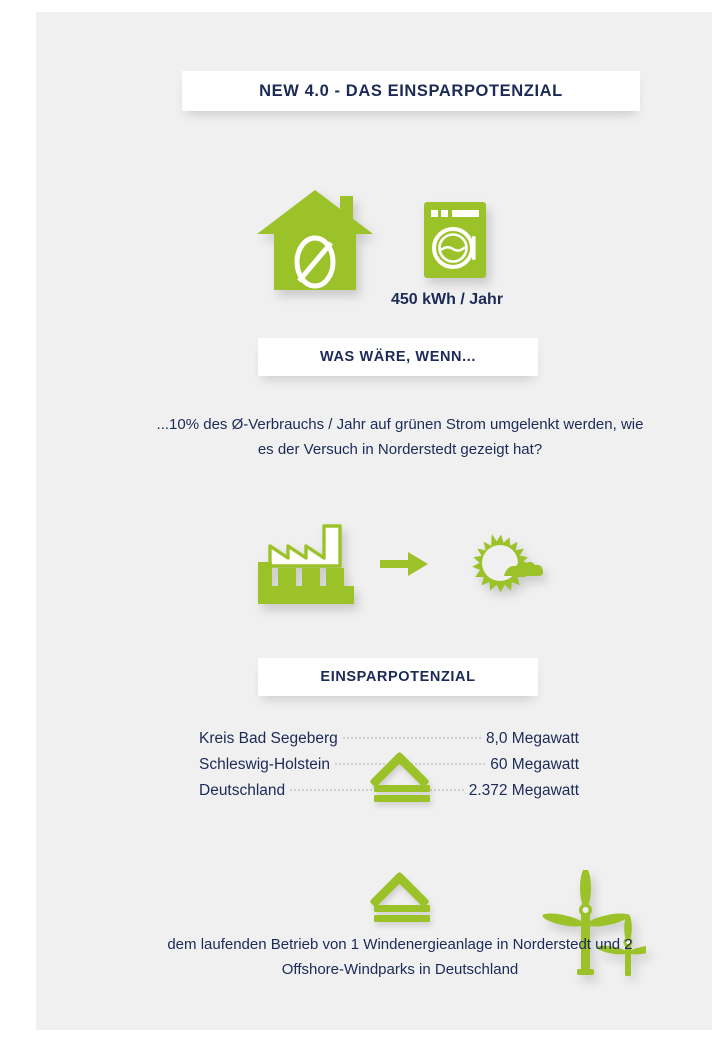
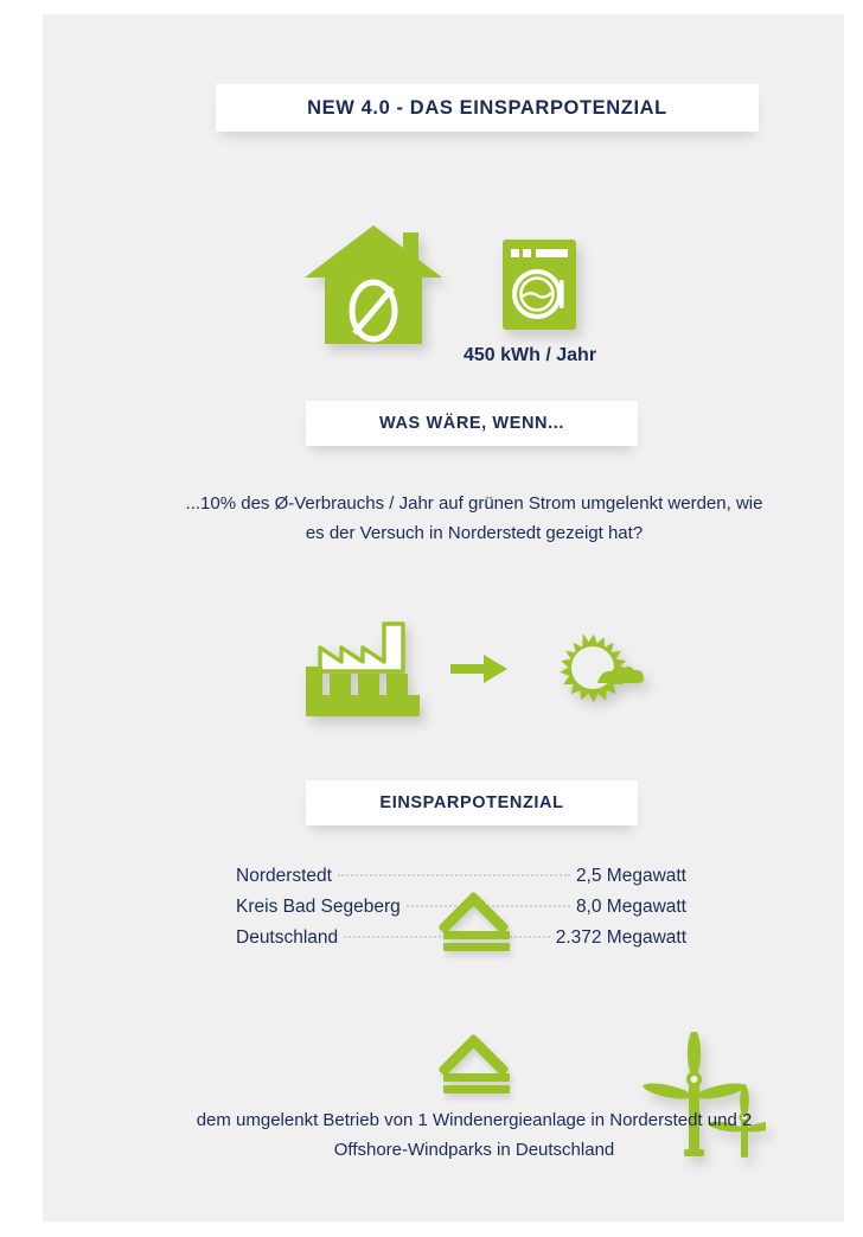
  NEW 4.0 - DAS EINSPARPOTENZIAL
  450 kWh / Jahr
  WAS WÄRE, WENN...
  ...10% des Ø-Verbrauchs / Jahr auf grünen Strom umgelenkt werden, wie es der Versuch in Norderstedt gezeigt hat?
  EINSPARPOTENZIAL
+ Norderstedt
+ 2,5 Megawatt
  Kreis Bad Segeberg
  8,0 Megawatt
- Schleswig-Holstein
- 60 Megawatt
  Deutschland
  2.372 Megawatt
- dem laufenden Betrieb von 1 Windenergieanlage in Norderstedt und 2 Offshore-Windparks in Deutschland
+ dem umgelenkt Betrieb von 1 Windenergieanlage in Norderstedt und 2 Offshore-Windparks in Deutschland
